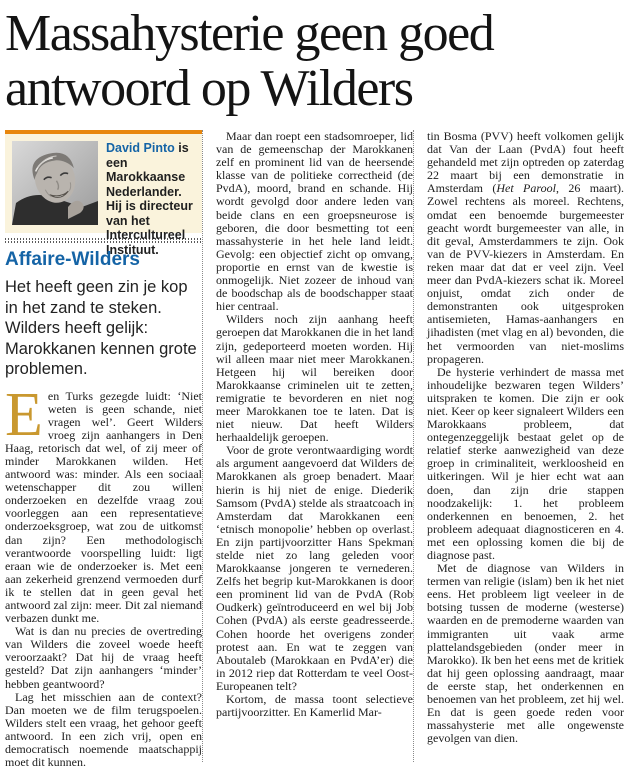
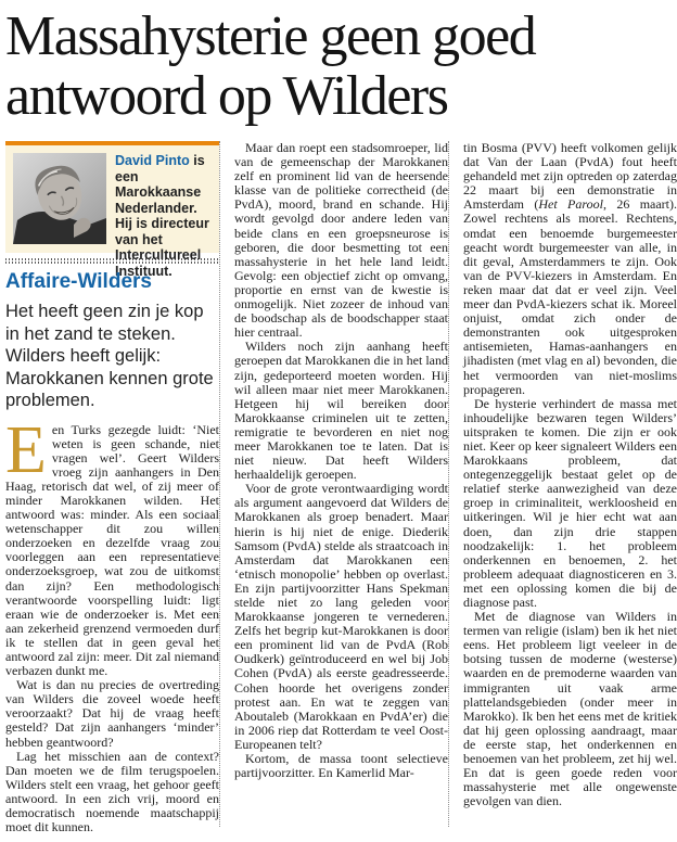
  Massahysterie geen goed
  antwoord op Wilders
  David Pinto is een Marokkaanse Nederlander. Hij is directeur van het Intercultureel Instituut.
  Affaire-Wilders
  Het heeft geen zin je kop in het zand te steken. Wilders heeft gelijk: Marokkanen kennen grote problemen.
  E
  en Turks gezegde luidt: ‘Niet weten is geen schande, niet vragen wel’. Geert Wilders vroeg zijn aanhangers in Den Haag, retorisch dat wel, of zij meer of minder Marokkanen wilden. Het antwoord was: minder. Als een sociaal wetenschapper dit zou willen onderzoeken en dezelfde vraag zou voorleggen aan een representatieve onderzoeksgroep, wat zou de uitkomst dan zijn? Een methodologisch verantwoorde voorspelling luidt: ligt eraan wie de onderzoeker is. Met een aan zekerheid grenzend vermoeden durf ik te stellen dat in geen geval het antwoord zal zijn: meer. Dit zal niemand verbazen dunkt me.
  Wat is dan nu precies de overtreding van Wilders die zoveel woede heeft veroorzaakt? Dat hij de vraag heeft gesteld? Dat zijn aanhangers ‘minder’ hebben geantwoord?
- Lag het misschien aan de context? Dan moeten we de film terugspoelen. Wilders stelt een vraag, het gehoor geeft antwoord. In een zich vrij, open en democratisch noemende maatschappij moet dit kunnen.
+ Lag het misschien aan de context? Dan moeten we de film terugspoelen. Wilders stelt een vraag, het gehoor geeft antwoord. In een zich vrij, moord en democratisch noemende maatschappij moet dit kunnen.
  Maar dan roept een stadsomroeper, lid van de gemeenschap der Marokkanen zelf en prominent lid van de heersende klasse van de politieke correctheid (de PvdA), moord, brand en schande. Hij wordt gevolgd door andere leden van beide clans en een groepsneurose is geboren, die door besmetting tot een massahysterie in het hele land leidt. Gevolg: een objectief zicht op omvang, proportie en ernst van de kwestie is onmogelijk. Niet zozeer de inhoud van de boodschap als de boodschapper staat hier centraal.
  Wilders noch zijn aanhang heeft geroepen dat Marokkanen die in het land zijn, gedeporteerd moeten worden. Hij wil alleen maar niet meer Marokkanen. Hetgeen hij wil bereiken door Marokkaanse criminelen uit te zetten, remigratie te bevorderen en niet nog meer Marokkanen toe te laten. Dat is niet nieuw. Dat heeft Wilders herhaaldelijk geroepen.
- Voor de grote verontwaardiging wordt als argument aangevoerd dat Wilders de Marokkanen als groep benadert. Maar hierin is hij niet de enige. Diederik Samsom (PvdA) stelde als straatcoach in Amsterdam dat Marokkanen een ‘etnisch monopolie’ hebben op overlast. En zijn partijvoorzitter Hans Spekman stelde niet zo lang geleden voor Marokkaanse jongeren te vernederen. Zelfs het begrip kut-Marokkanen is door een prominent lid van de PvdA (Rob Oudkerk) geïntroduceerd en wel bij Job Cohen (PvdA) als eerste geadresseerde. Cohen hoorde het overigens zonder protest aan. En wat te zeggen van Aboutaleb (Marokkaan en PvdA’er) die in 2012 riep dat Rotterdam te veel Oost-Europeanen telt?
+ Voor de grote verontwaardiging wordt als argument aangevoerd dat Wilders de Marokkanen als groep benadert. Maar hierin is hij niet de enige. Diederik Samsom (PvdA) stelde als straatcoach in Amsterdam dat Marokkanen een ‘etnisch monopolie’ hebben op overlast. En zijn partijvoorzitter Hans Spekman stelde niet zo lang geleden voor Marokkaanse jongeren te vernederen. Zelfs het begrip kut-Marokkanen is door een prominent lid van de PvdA (Rob Oudkerk) geïntroduceerd en wel bij Job Cohen (PvdA) als eerste geadresseerde. Cohen hoorde het overigens zonder protest aan. En wat te zeggen van Aboutaleb (Marokkaan en PvdA’er) die in 2006 riep dat Rotterdam te veel Oost-Europeanen telt?
  Kortom, de massa toont selectieve partijvoorzitter. En Kamerlid Mar-
  tin Bosma (PVV) heeft volkomen gelijk dat Van der Laan (PvdA) fout heeft gehandeld met zijn optreden op zaterdag 22 maart bij een demonstratie in Amsterdam (Het Parool, 26 maart). Zowel rechtens als moreel. Rechtens, omdat een benoemde burgemeester geacht wordt burgemeester van alle, in dit geval, Amsterdammers te zijn. Ook van de PVV-kiezers in Amsterdam. En reken maar dat dat er veel zijn. Veel meer dan PvdA-kiezers schat ik. Moreel onjuist, omdat zich onder de demonstranten ook uitgesproken antisemieten, Hamas-aanhangers en jihadisten (met vlag en al) bevonden, die het vermoorden van niet-moslims propageren.
- De hysterie verhindert de massa met inhoudelijke bezwaren tegen Wilders’ uitspraken te komen. Die zijn er ook niet. Keer op keer signaleert Wilders een Marokkaans probleem, dat ontegenzeggelijk bestaat gelet op de relatief sterke aanwezigheid van deze groep in criminaliteit, werkloosheid en uitkeringen. Wil je hier echt wat aan doen, dan zijn drie stappen noodzakelijk: 1. het probleem onderkennen en benoemen, 2. het probleem adequaat diagnosticeren en 4. met een oplossing komen die bij de diagnose past.
+ De hysterie verhindert de massa met inhoudelijke bezwaren tegen Wilders’ uitspraken te komen. Die zijn er ook niet. Keer op keer signaleert Wilders een Marokkaans probleem, dat ontegenzeggelijk bestaat gelet op de relatief sterke aanwezigheid van deze groep in criminaliteit, werkloosheid en uitkeringen. Wil je hier echt wat aan doen, dan zijn drie stappen noodzakelijk: 1. het probleem onderkennen en benoemen, 2. het probleem adequaat diagnosticeren en 3. met een oplossing komen die bij de diagnose past.
  Met de diagnose van Wilders in termen van religie (islam) ben ik het niet eens. Het probleem ligt veeleer in de botsing tussen de moderne (westerse) waarden en de premoderne waarden van immigranten uit vaak arme plattelandsgebieden (onder meer in Marokko). Ik ben het eens met de kritiek dat hij geen oplossing aandraagt, maar de eerste stap, het onderkennen en benoemen van het probleem, zet hij wel. En dat is geen goede reden voor massahysterie met alle ongewenste gevolgen van dien.
